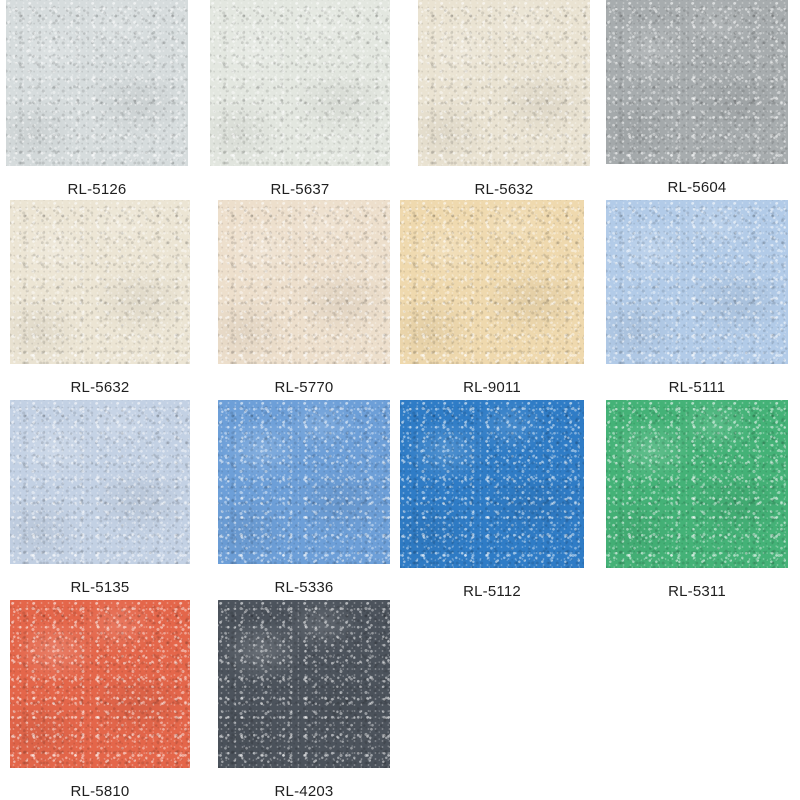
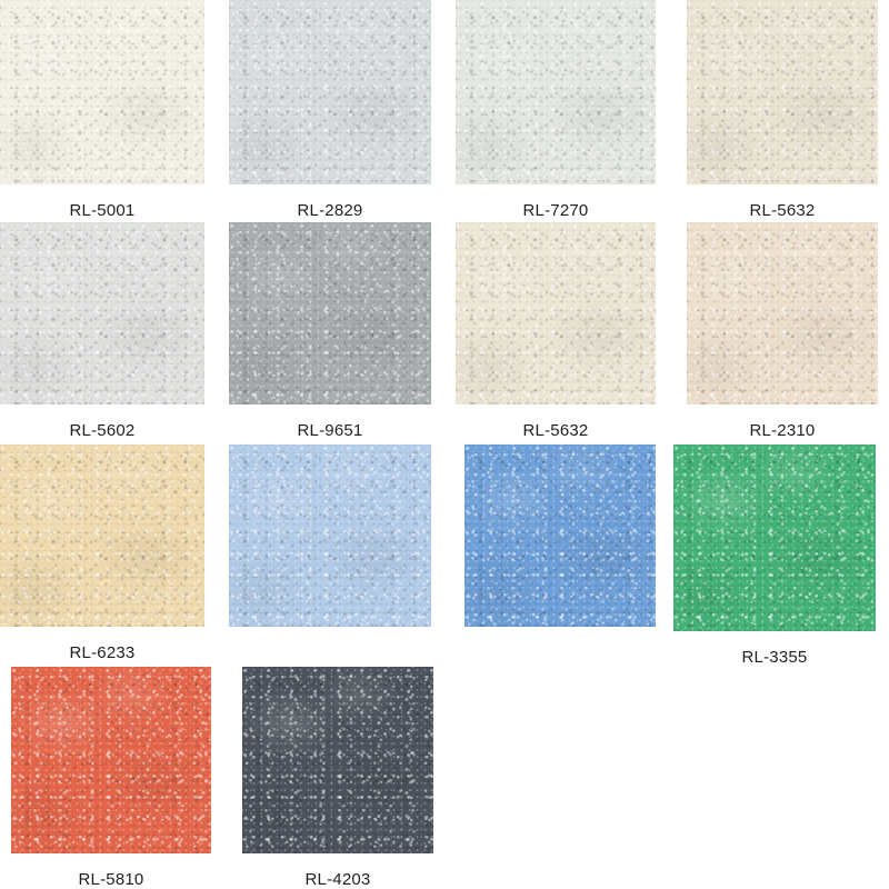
+ RL-5001
- RL-5126
+ RL-2829
- RL-5637
+ RL-7270
  RL-5632
+ RL-5602
- RL-5604
+ RL-9651
  RL-5632
- RL-5770
+ RL-2310
- RL-9011
+ RL-6233
- RL-5111
- RL-5135
- RL-5336
- RL-5112
- RL-5311
+ RL-3355
  RL-5810
  RL-4203
